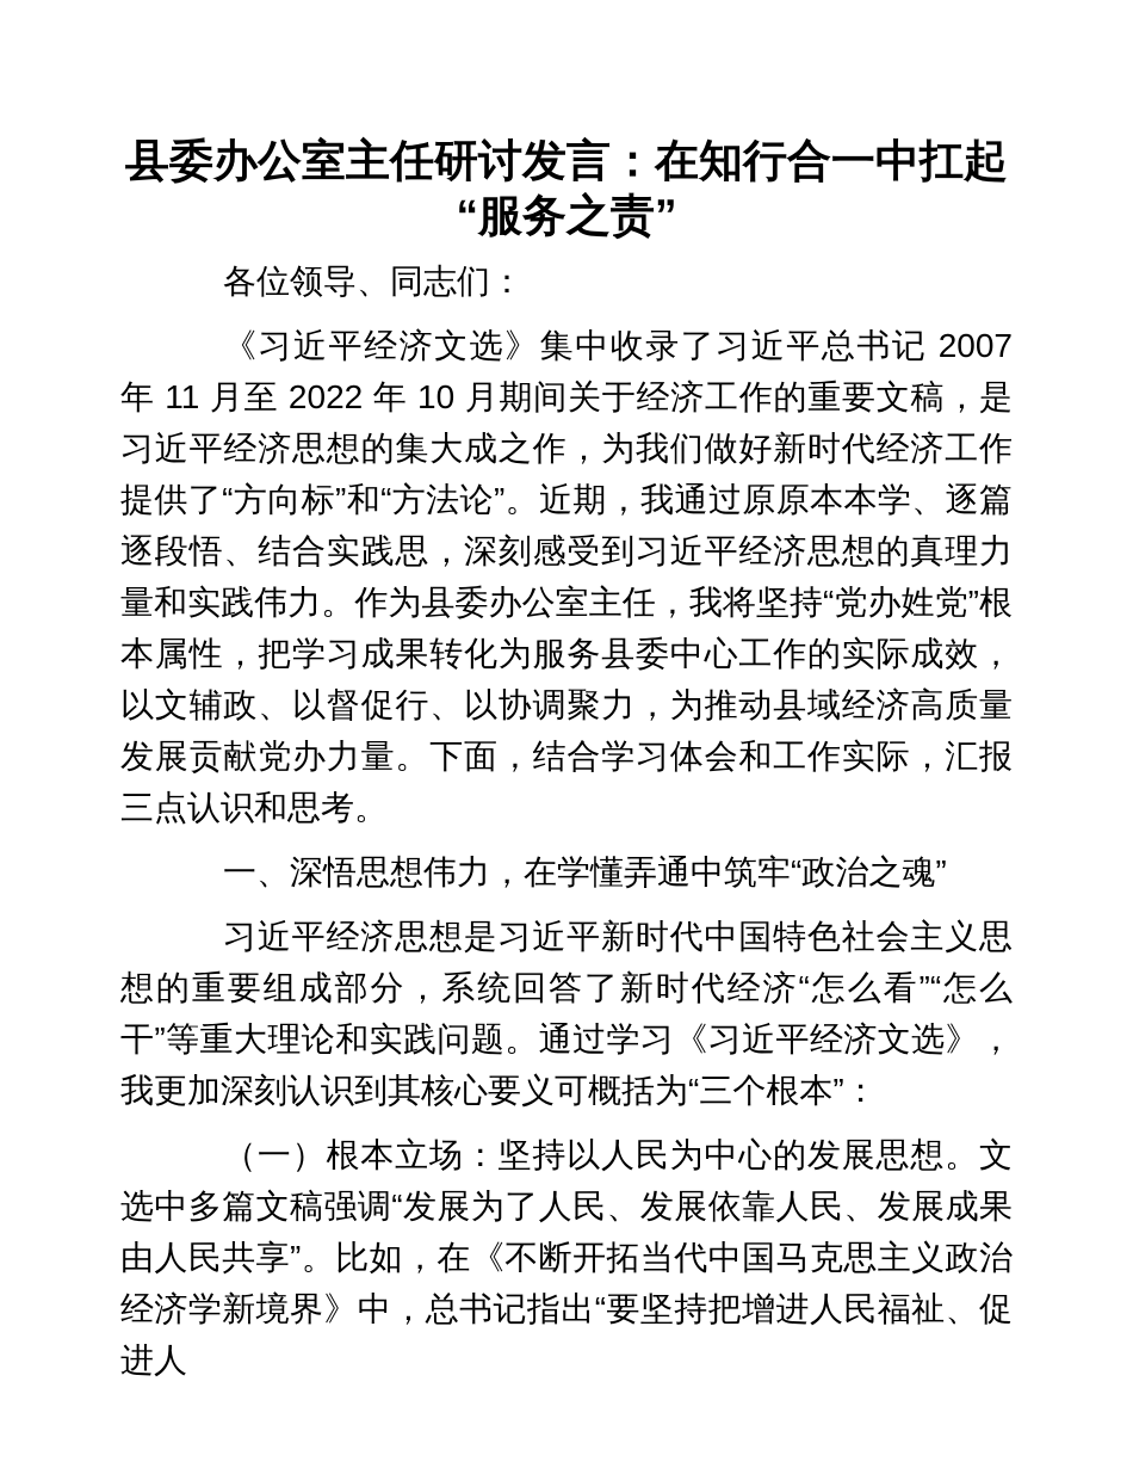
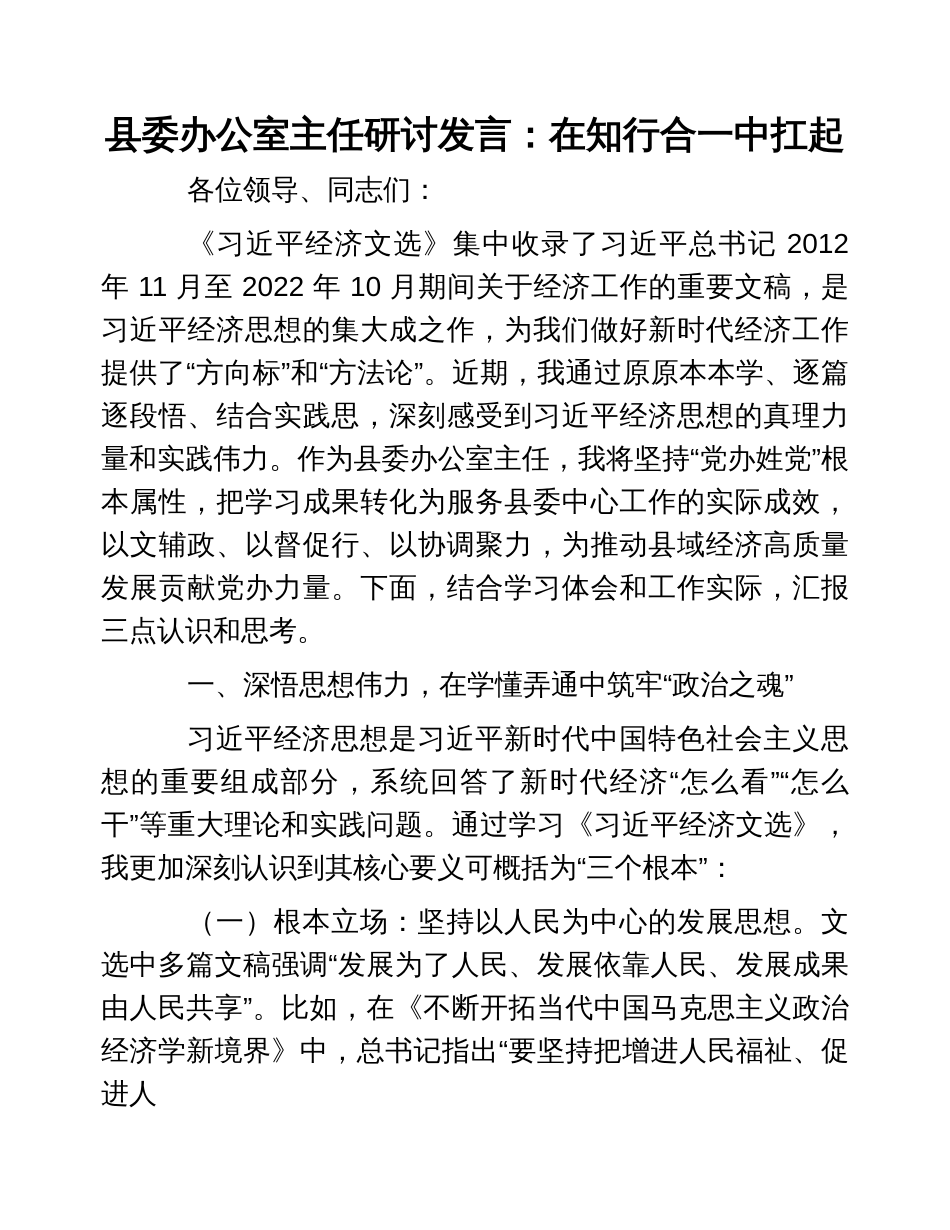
  县委办公室主任研讨发言：在知行合一中扛起
- “服务之责”
  各位领导、同志们：
- 《习近平经济文选》集中收录了习近平总书记 2007 年 11 月至 2022 年 10 月期间关于经济工作的重要文稿，是习近平经济思想的集大成之作，为我们做好新时代经济工作提供了“方向标”和“方法论”。近期，我通过原原本本学、逐篇逐段悟、结合实践思，深刻感受到习近平经济思想的真理力量和实践伟力。作为县委办公室主任，我将坚持“党办姓党”根本属性，把学习成果转化为服务县委中心工作的实际成效，以文辅政、以督促行、以协调聚力，为推动县域经济高质量发展贡献党办力量。下面，结合学习体会和工作实际，汇报三点认识和思考。
+ 《习近平经济文选》集中收录了习近平总书记 2012 年 11 月至 2022 年 10 月期间关于经济工作的重要文稿，是习近平经济思想的集大成之作，为我们做好新时代经济工作提供了“方向标”和“方法论”。近期，我通过原原本本学、逐篇逐段悟、结合实践思，深刻感受到习近平经济思想的真理力量和实践伟力。作为县委办公室主任，我将坚持“党办姓党”根本属性，把学习成果转化为服务县委中心工作的实际成效，以文辅政、以督促行、以协调聚力，为推动县域经济高质量发展贡献党办力量。下面，结合学习体会和工作实际，汇报三点认识和思考。
  一、深悟思想伟力，在学懂弄通中筑牢“政治之魂”
  习近平经济思想是习近平新时代中国特色社会主义思想的重要组成部分，系统回答了新时代经济“怎么看”“怎么干”等重大理论和实践问题。通过学习《习近平经济文选》，我更加深刻认识到其核心要义可概括为“三个根本”：
  （一）根本立场：坚持以人民为中心的发展思想。文选中多篇文稿强调“发展为了人民、发展依靠人民、发展成果由人民共享”。比如，在《不断开拓当代中国马克思主义政治经济学新境界》中，总书记指出“要坚持把增进人民福祉、促进人
